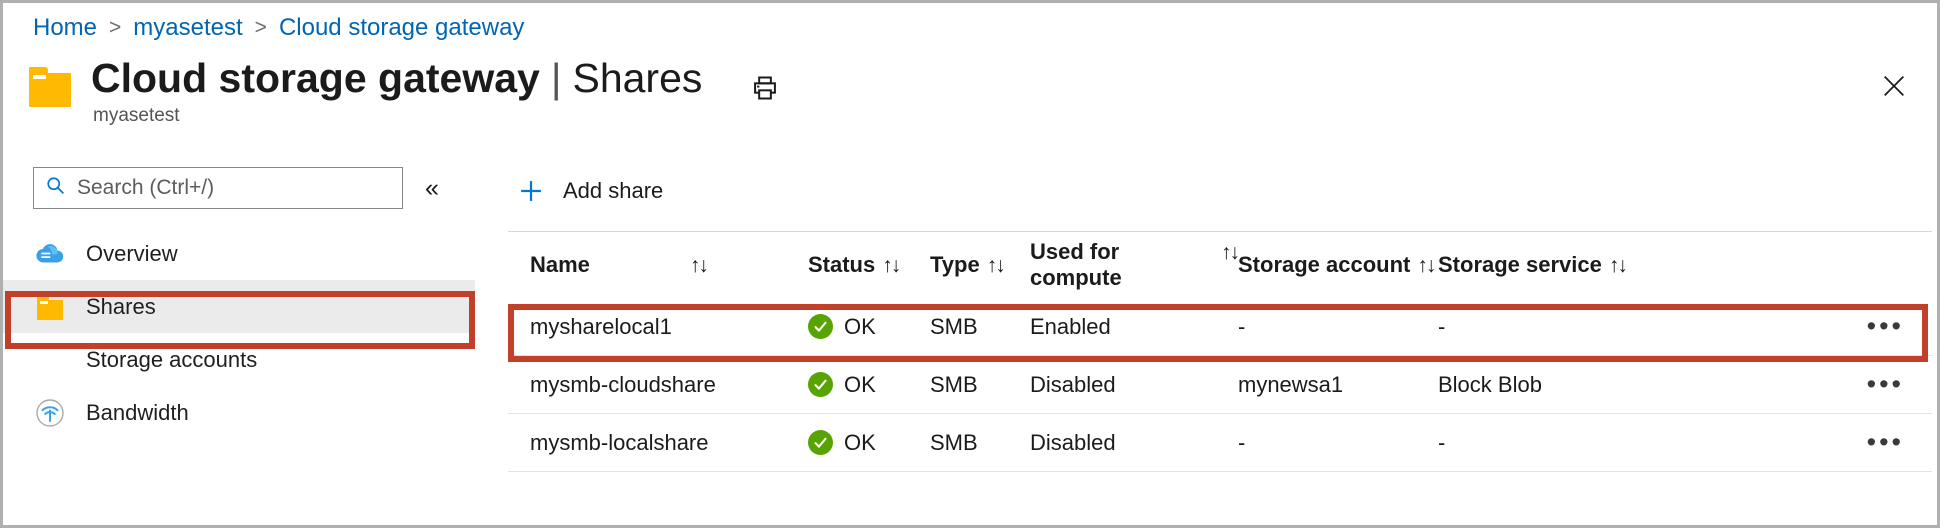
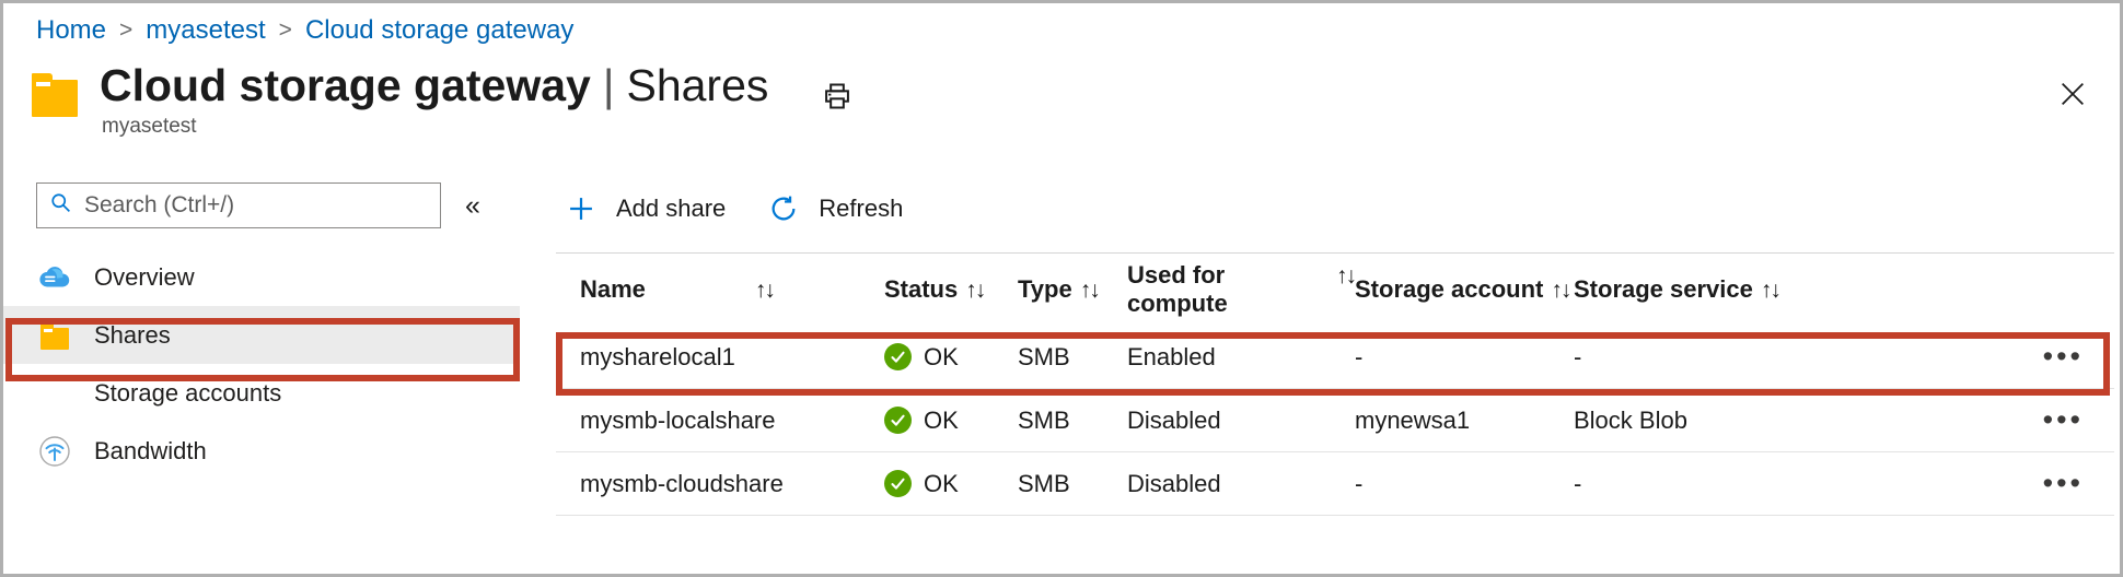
  Home
  >
  myasetest
  >
  Cloud storage gateway
  Cloud storage gateway
  |
  Shares
  myasetest
  Search (Ctrl+/)
  «
  Overview
  Shares
  Storage accounts
  Bandwidth
  Add share
+ Refresh
  Name
  ↑↓
  Status
  ↑↓
  Type
  ↑↓
  Used for compute
  ↑↓
  Storage account
  ↑↓
  Storage service
  ↑↓
  mysharelocal1
  OK
  SMB
  Enabled
  -
  -
  •••
- mysmb-cloudshare
+ mysmb-localshare
  OK
  SMB
  Disabled
  mynewsa1
  Block Blob
  •••
- mysmb-localshare
+ mysmb-cloudshare
  OK
  SMB
  Disabled
  -
  -
  •••
